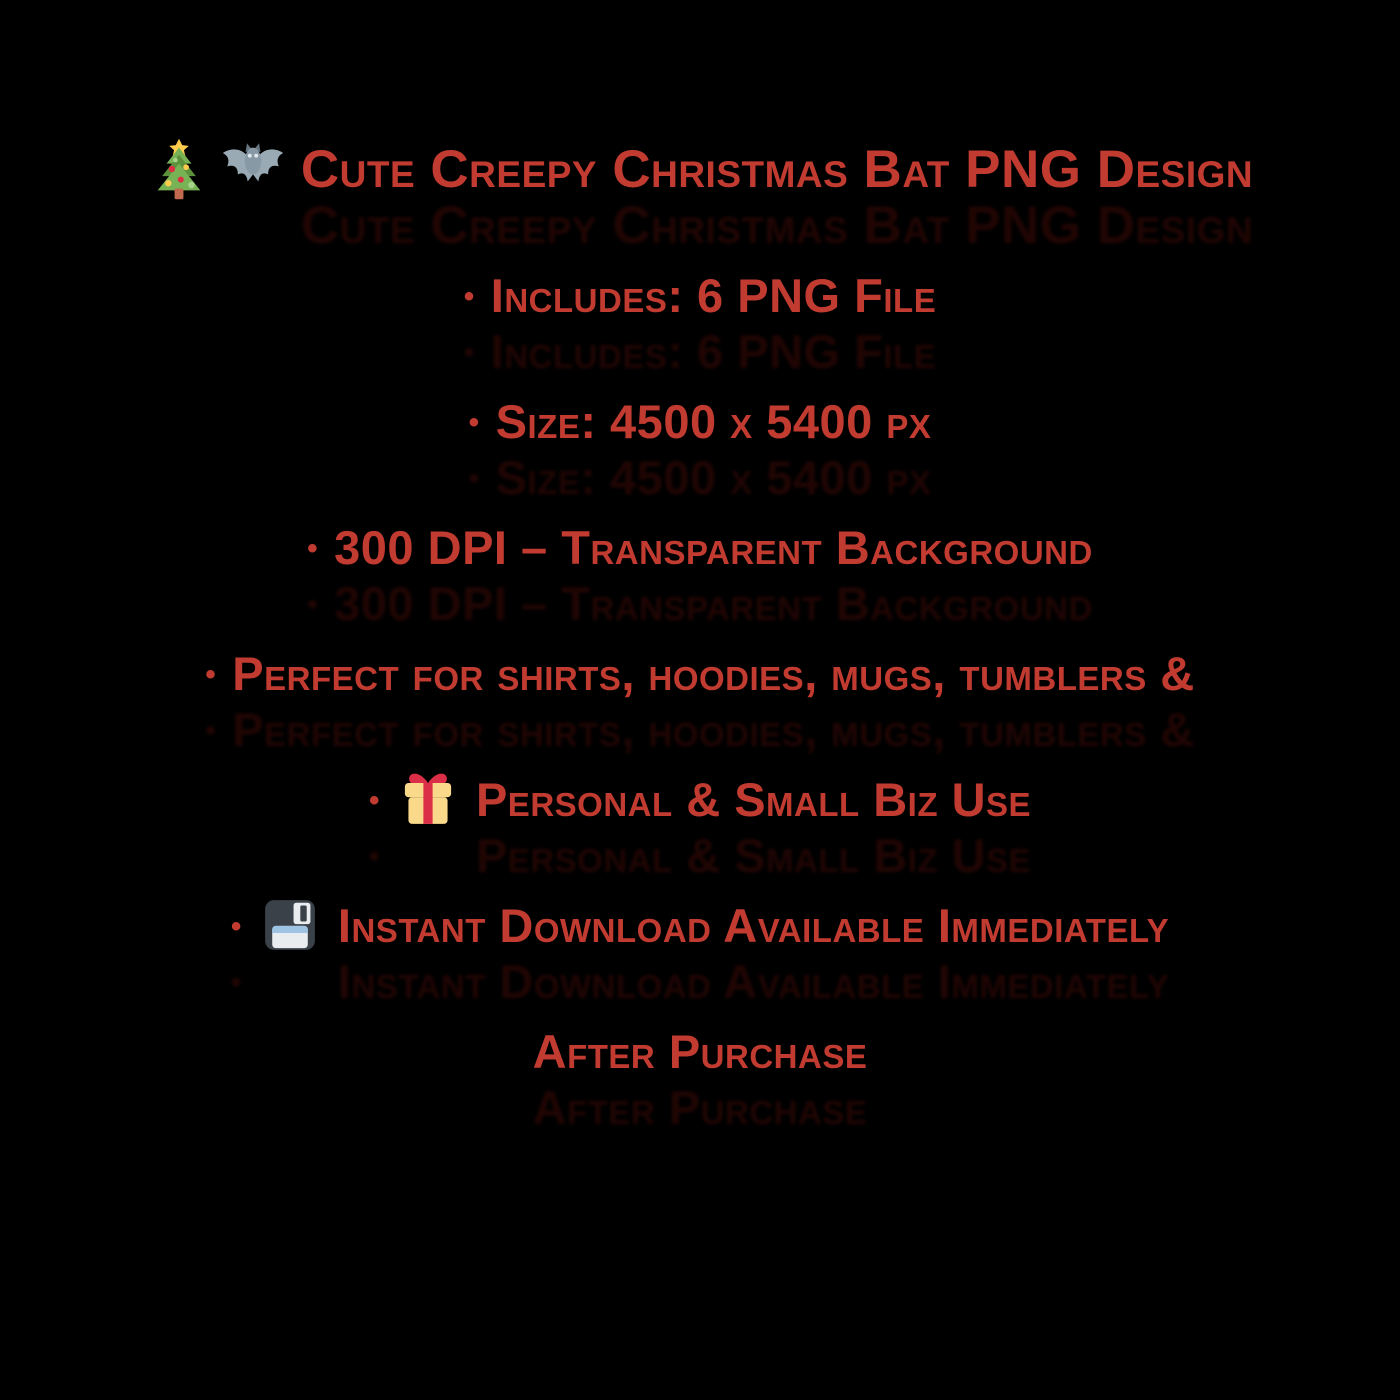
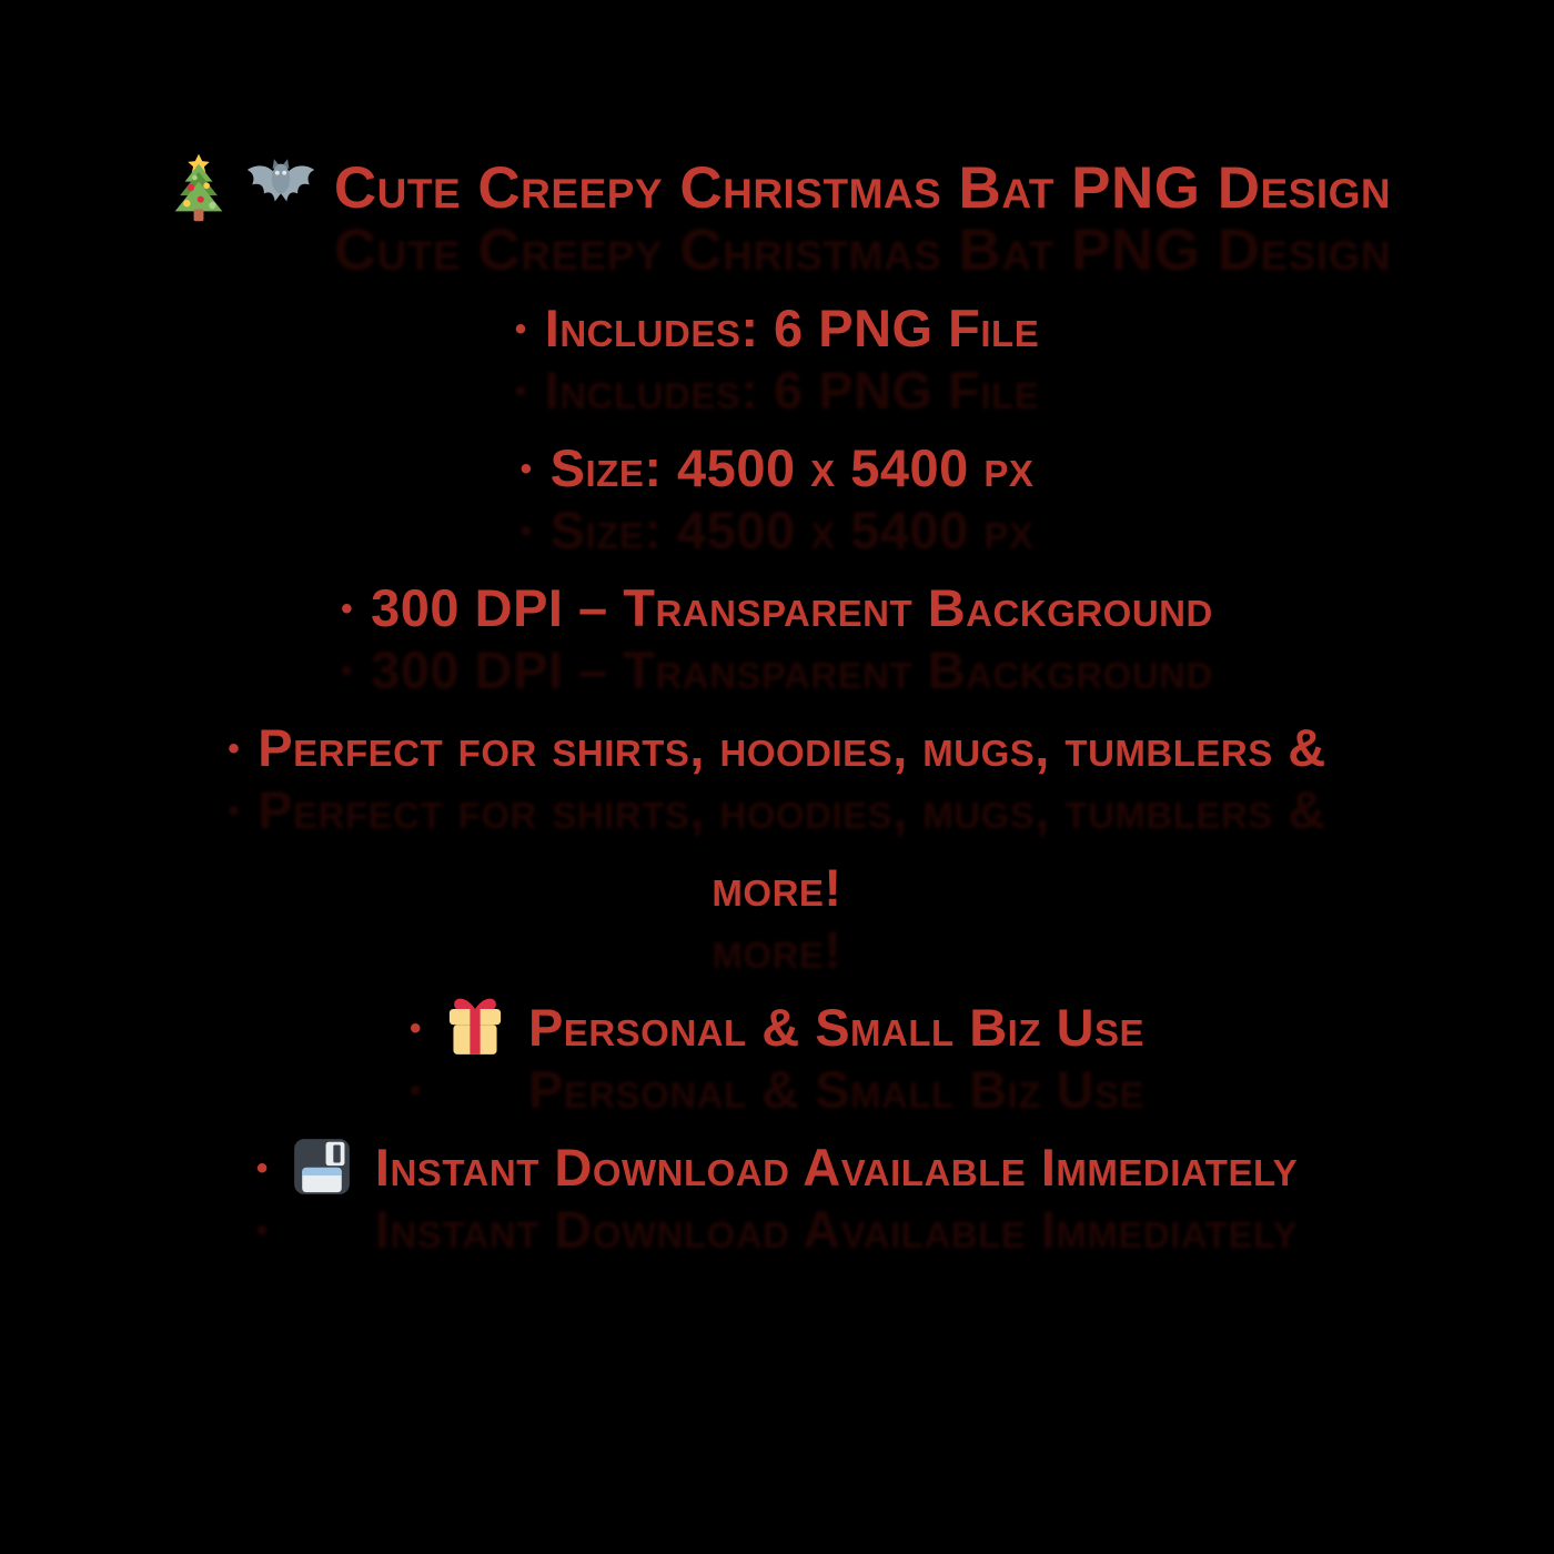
  Cute Creepy Christmas Bat PNG Design
  •
  Includes: 6 PNG File
  •
  Size: 4500 x 5400 px
  •
  300 DPI – Transparent Background
  •
  Perfect for shirts, hoodies, mugs, tumblers &
+ more!
  •
  Personal & Small Biz Use
  •
  Instant Download Available Immediately
- After Purchase
